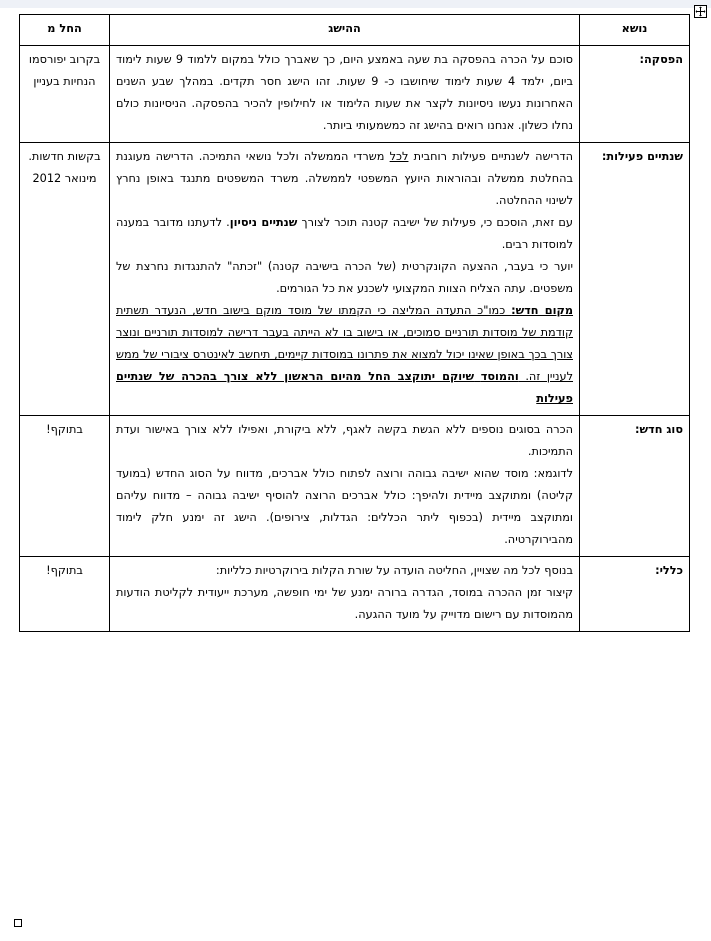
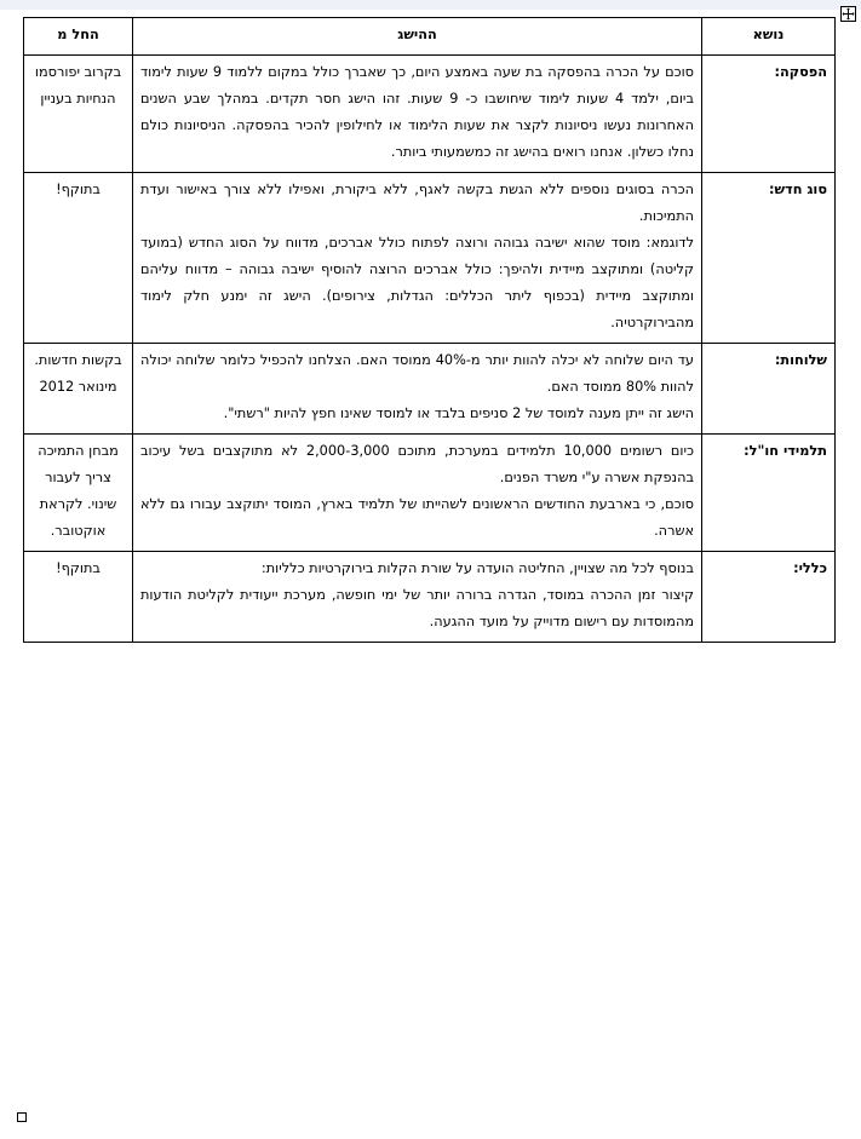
  נושא	ההישג	החל מ
  הפסקה:	סוכם על הכרה בהפסקה בת שעה באמצע היום, כך שאברך כולל במקום ללמוד 9 שעות לימוד ביום, ילמד 4 שעות לימוד שיחושבו כ- 9 שעות. זהו הישג חסר תקדים. במהלך שבע השנים האחרונות נעשו ניסיונות לקצר את שעות הלימוד או לחילופין להכיר בהפסקה. הניסיונות כולם נחלו כשלון. אנחנו רואים בהישג זה כמשמעותי ביותר.	בקרוב יפורסמו הנחיות בעניין
- שנתיים פעילות:	הדרישה לשנתיים פעילות רוחבית לכל משרדי הממשלה ולכל נושאי התמיכה. הדרישה מעוגנת בהחלטת ממשלה ובהוראות היועץ המשפטי לממשלה. משרד המשפטים מתנגד באופן נחרץ לשינוי ההחלטה. עם זאת, הוסכם כי, פעילות של ישיבה קטנה תוכר לצורך שנתיים ניסיון. לדעתנו מדובר במענה למוסדות רבים. יוער כי בעבר, ההצעה הקונקרטית (של הכרה בישיבה קטנה) "זכתה" להתנגדות נחרצת של משפטים. עתה הצליח הצוות המקצועי לשכנע את כל הגורמים. מקום חדש: כמו"כ התעדה המליצה כי הקמתו של מוסד מוקם בישוב חדש, הנעדר תשתית קודמת של מוסדות תורניים סמוכים, או בישוב בו לא הייתה בעבר דרישה למוסדות תורניים ונוצר צורך בכך באופן שאינו יכול למצוא את פתרונו במוסדות קיימים, תיחשב לאינטרס ציבורי של ממש לעניין זה. והמוסד שיוקם יתוקצב החל מהיום הראשון ללא צורך בהכרה של שנתיים פעילות	בקשות חדשות. מינואר 2012
  סוג חדש:	הכרה בסוגים נוספים ללא הגשת בקשה לאגף, ללא ביקורת, ואפילו ללא צורך באישור ועדת התמיכות. לדוגמא: מוסד שהוא ישיבה גבוהה ורוצה לפתוח כולל אברכים, מדווח על הסוג החדש (במועד קליטה) ומתוקצב מיידית ולהיפך: כולל אברכים הרוצה להוסיף ישיבה גבוהה – מדווח עליהם ומתוקצב מיידית (בכפוף ליתר הכללים: הגדלות, צירופים). הישג זה ימנע חלק לימוד מהבירוקרטיה.	בתוקף!
+ שלוחות:	עד היום שלוחה לא יכלה להוות יותר מ-40% ממוסד האם. הצלחנו להכפיל כלומר שלוחה יכולה להוות 80% ממוסד האם. הישג זה ייתן מענה למוסד של 2 סניפים בלבד או למוסד שאינו חפץ להיות "רשתי".	בקשות חדשות. מינואר 2012
+ תלמידי חו"ל:	כיום רשומים 10,000 תלמידים במערכת, מתוכם 2,000-3,000 לא מתוקצבים בשל עיכוב בהנפקת אשרה ע"י משרד הפנים. סוכם, כי בארבעת החודשים הראשונים לשהייתו של תלמיד בארץ, המוסד יתוקצב עבורו גם ללא אשרה.	מבחן התמיכה צריך לעבור שינוי. לקראת אוקטובר.
- כללי:	בנוסף לכל מה שצויין, החליטה הועדה על שורת הקלות בירוקרטיות כלליות: קיצור זמן ההכרה במוסד, הגדרה ברורה ימנע של ימי חופשה, מערכת ייעודית לקליטת הודעות מהמוסדות עם רישום מדוייק על מועד ההגעה.	בתוקף!
+ כללי:	בנוסף לכל מה שצויין, החליטה הועדה על שורת הקלות בירוקרטיות כלליות: קיצור זמן ההכרה במוסד, הגדרה ברורה יותר של ימי חופשה, מערכת ייעודית לקליטת הודעות מהמוסדות עם רישום מדוייק על מועד ההגעה.	בתוקף!
